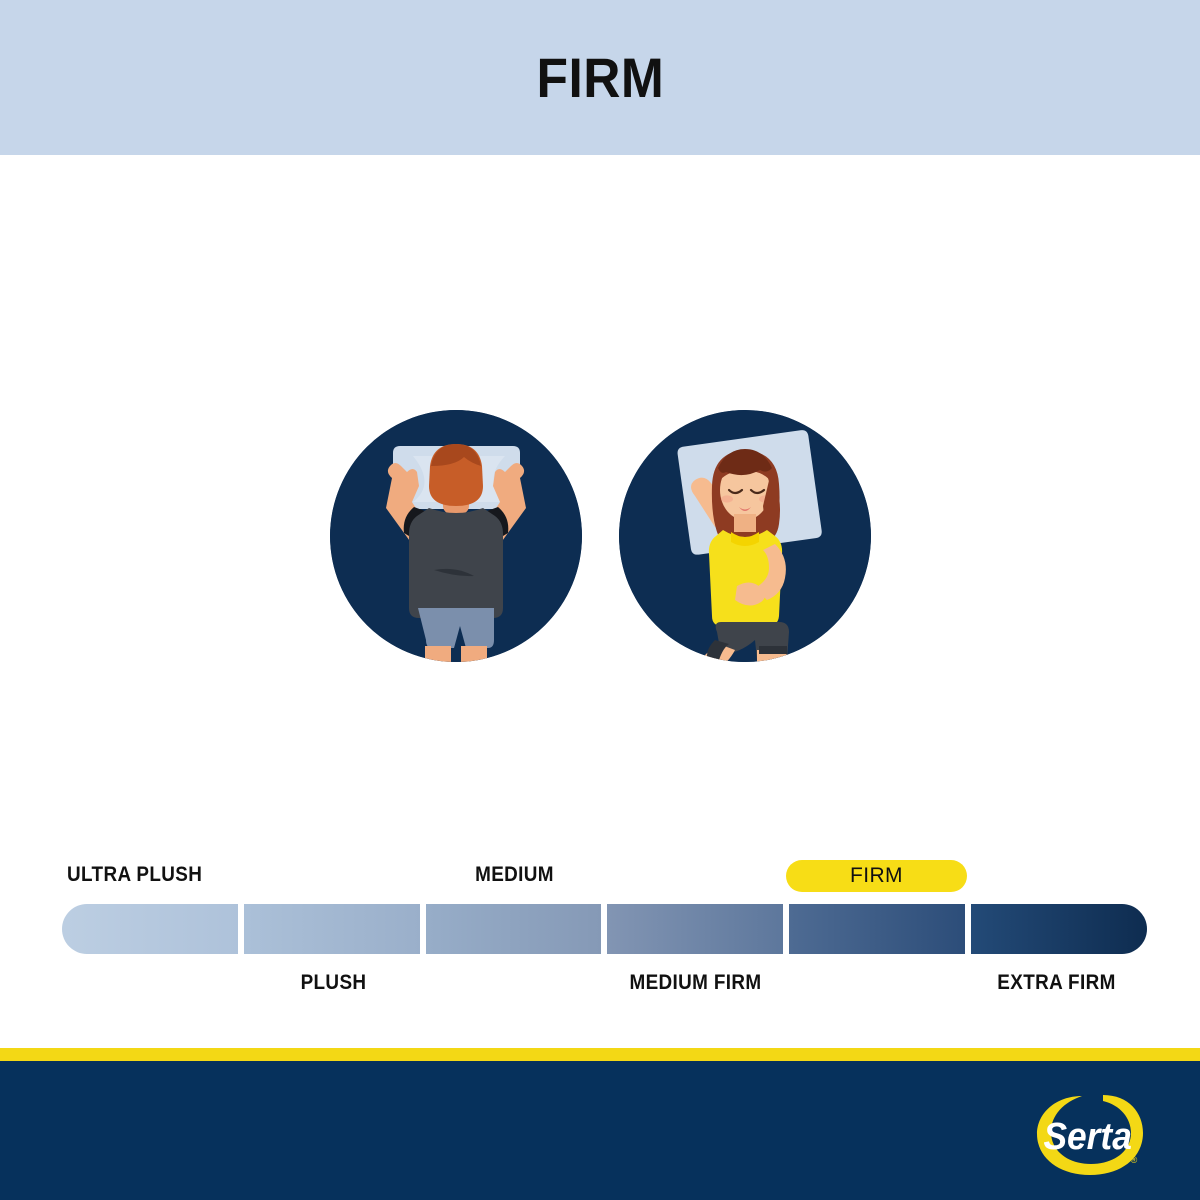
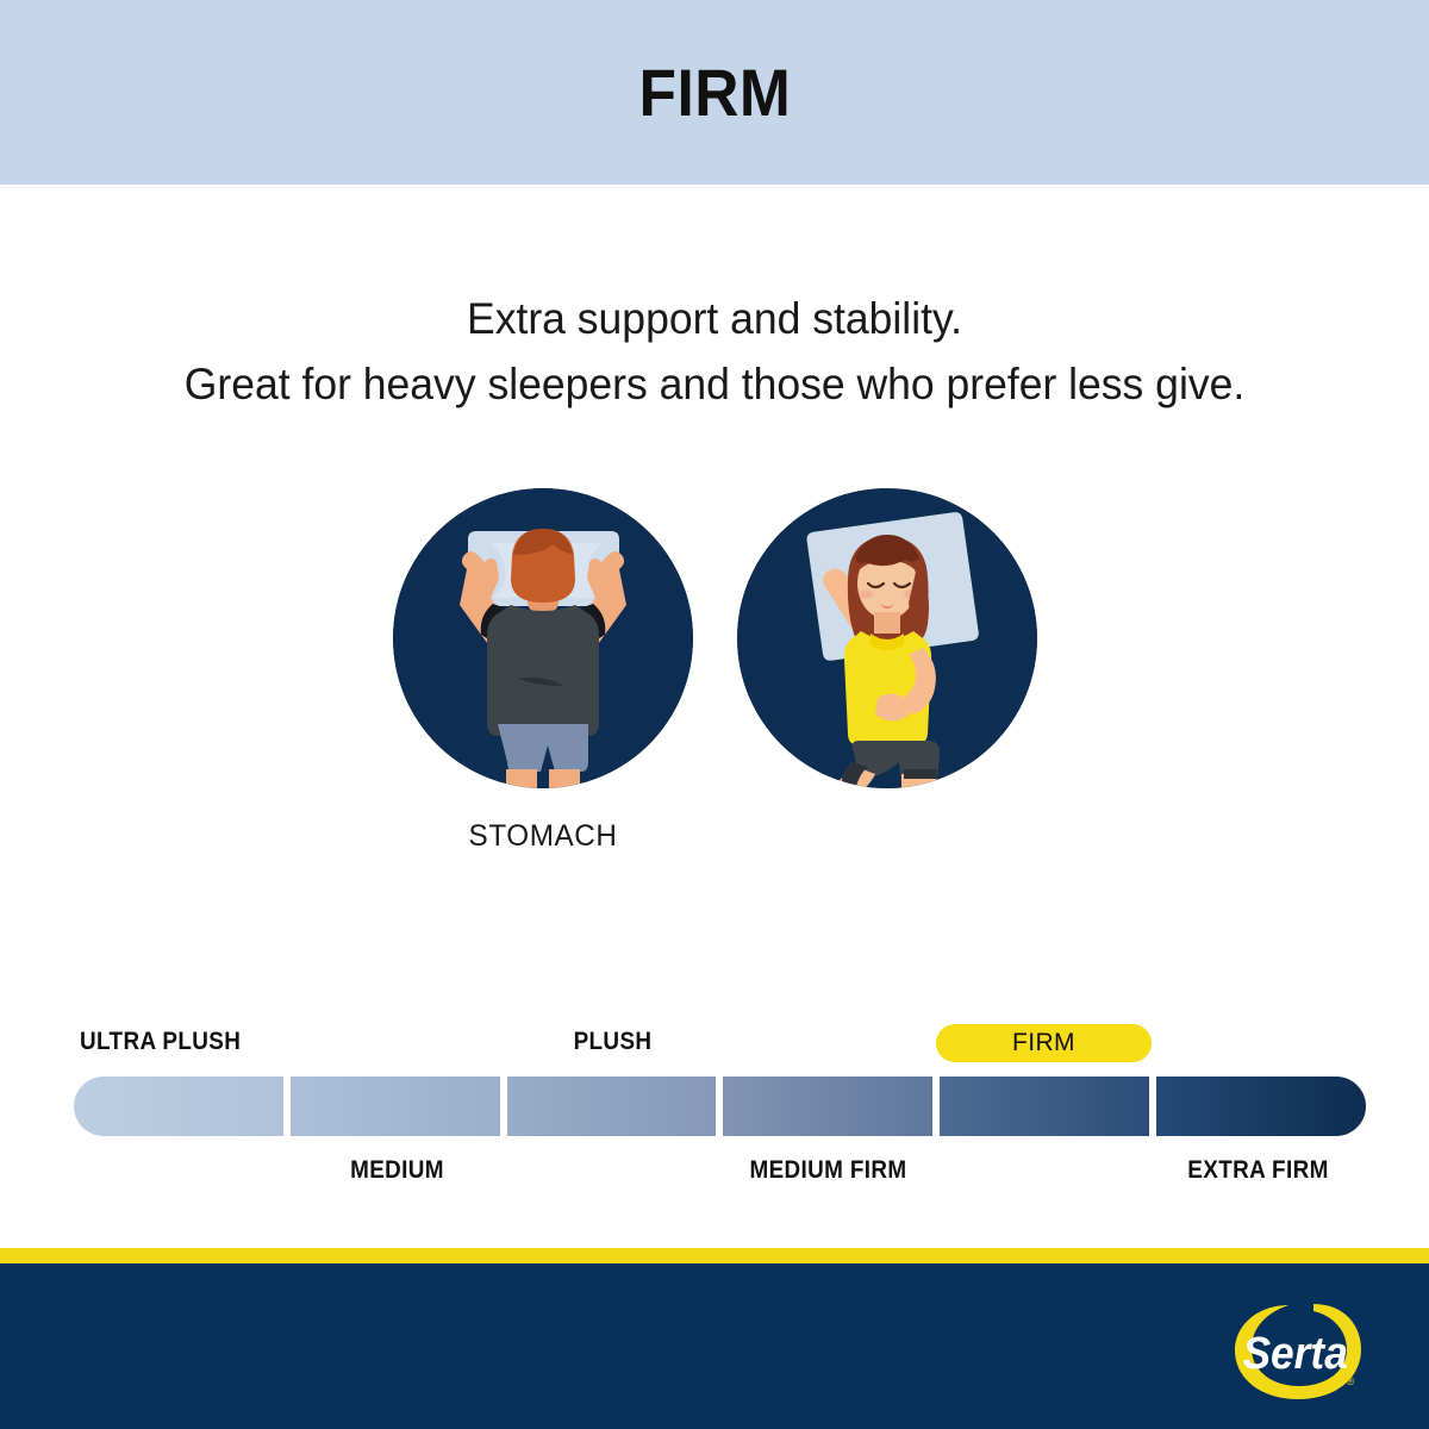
  FIRM
+ Extra support and stability.
+ Great for heavy sleepers and those who prefer less give.
+ STOMACH
  ULTRA PLUSH
- MEDIUM
+ PLUSH
  FIRM
- PLUSH
+ MEDIUM
  MEDIUM FIRM
  EXTRA FIRM
  Serta
  ®
